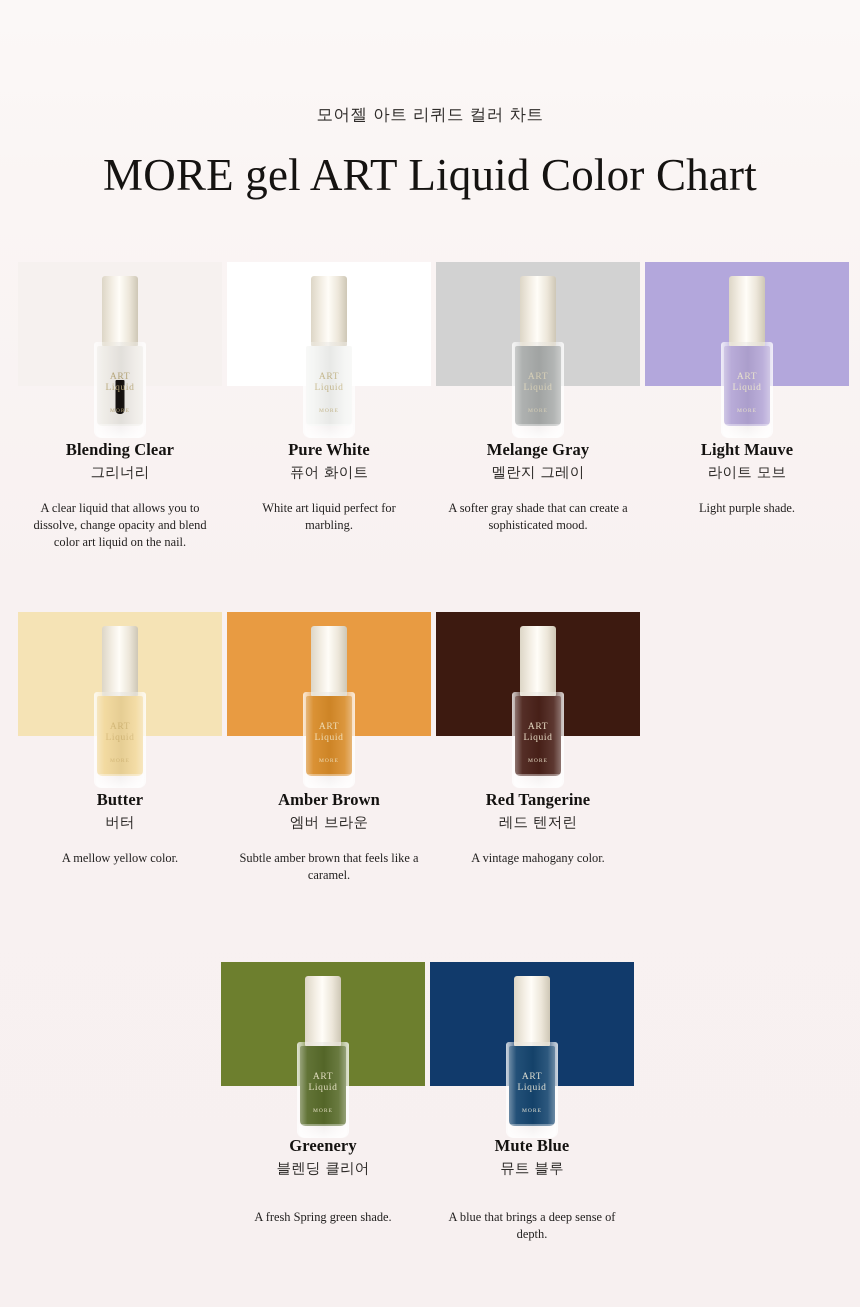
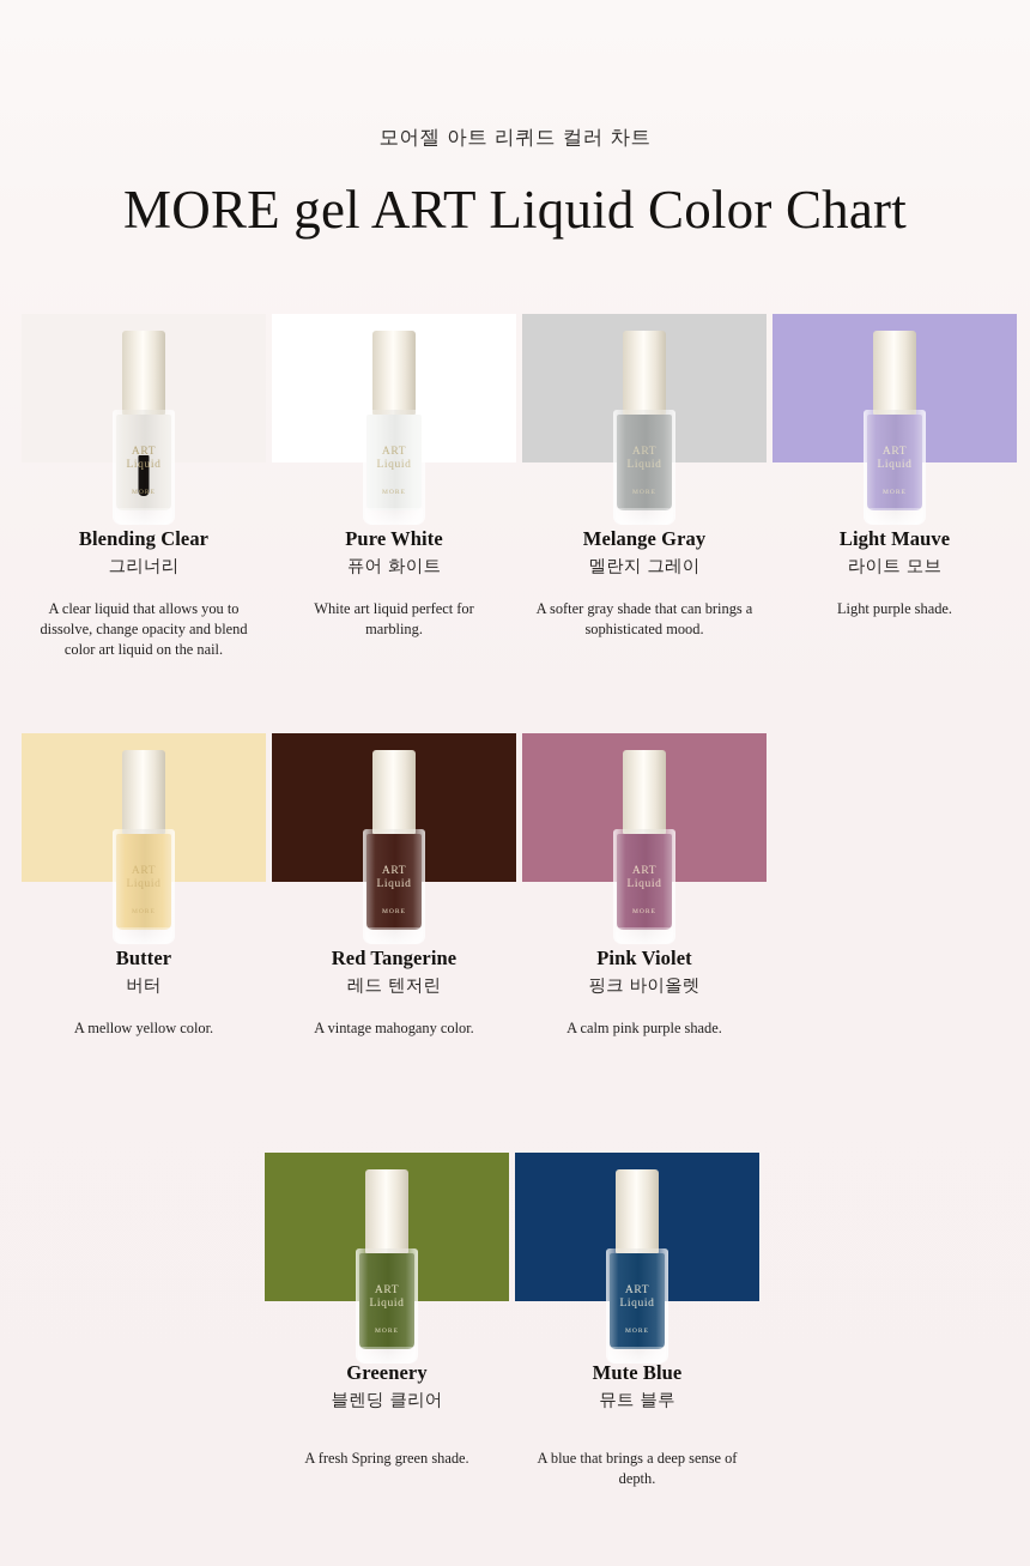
  모어젤 아트 리퀴드 컬러 차트
  MORE gel ART Liquid Color Chart
  Blending Clear
  그리너리
  A clear liquid that allows you to dissolve, change opacity and blend color art liquid on the nail.
  Pure White
  퓨어 화이트
  White art liquid perfect for marbling.
  Melange Gray
  멜란지 그레이
- A softer gray shade that can create a sophisticated mood.
+ A softer gray shade that can brings a sophisticated mood.
  Light Mauve
  라이트 모브
  Light purple shade.
  Butter
  버터
  A mellow yellow color.
- Amber Brown
- 엠버 브라운
- Subtle amber brown that feels like a caramel.
  Red Tangerine
  레드 텐저린
  A vintage mahogany color.
+ Pink Violet
+ 핑크 바이올렛
+ A calm pink purple shade.
  Greenery
  블렌딩 클리어
  A fresh Spring green shade.
  Mute Blue
  뮤트 블루
  A blue that brings a deep sense of depth.
